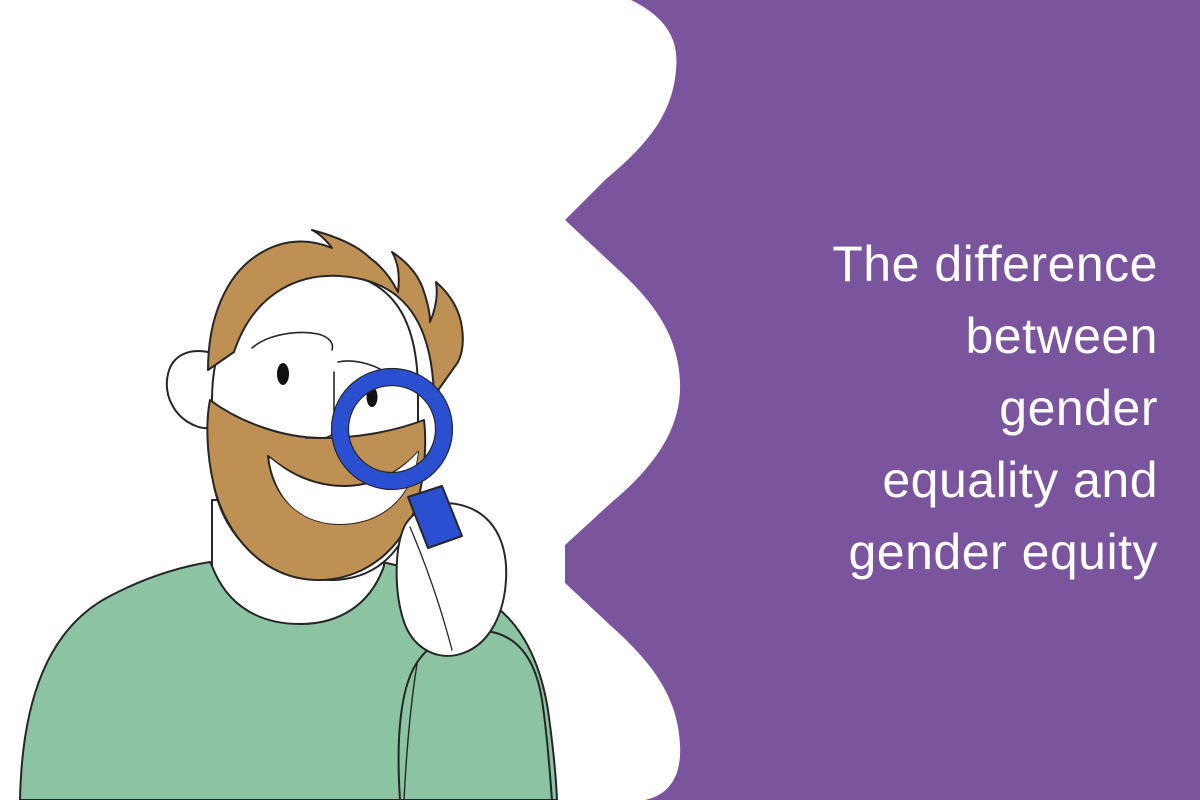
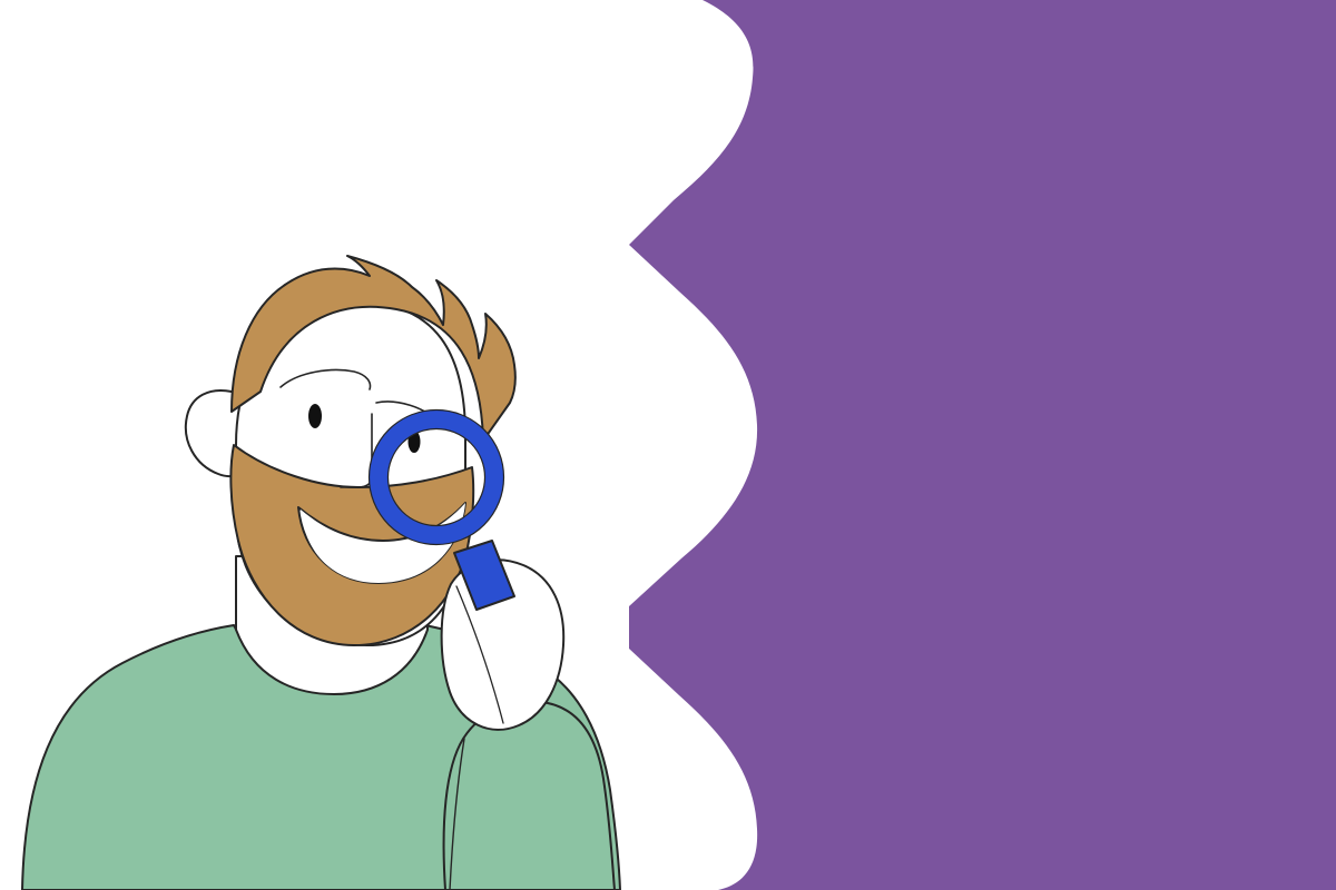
- The difference
- between
- gender
- equality and
- gender equity
